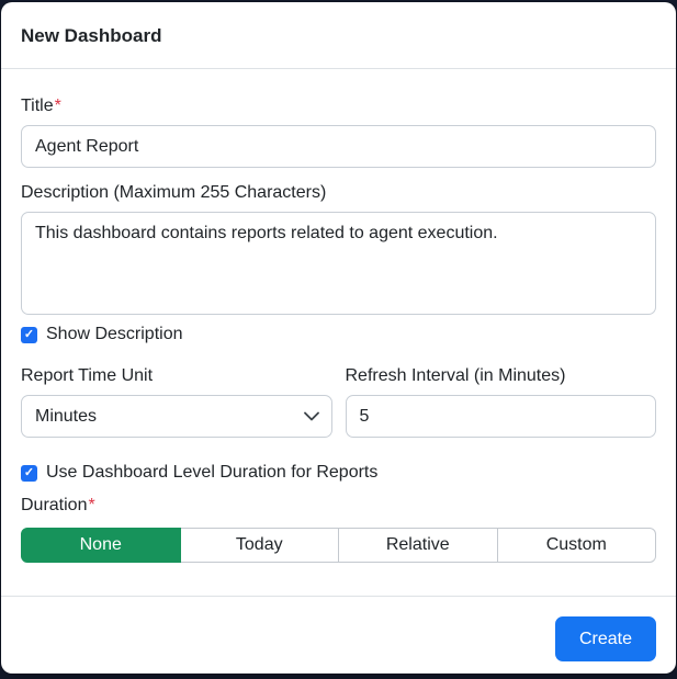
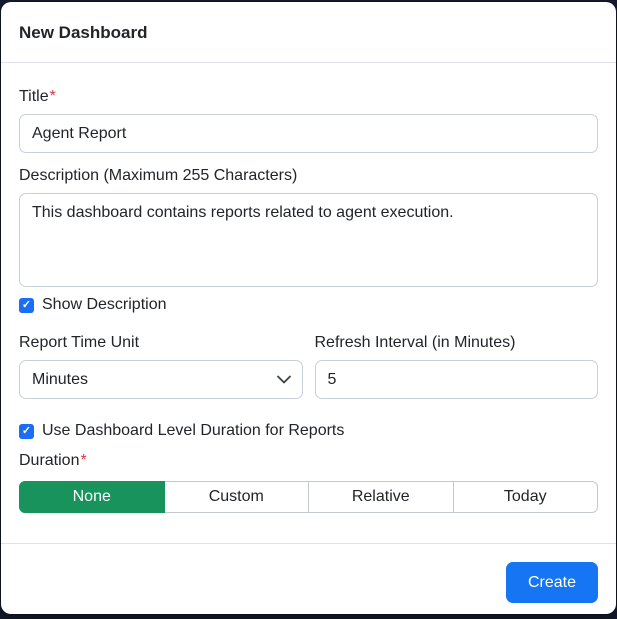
  New Dashboard
  Title*
  Agent Report
  Description (Maximum 255 Characters)
  This dashboard contains reports related to agent execution.
  ✓
  Show Description
  Report Time Unit
  Minutes
  Refresh Interval (in Minutes)
  5
  ✓
  Use Dashboard Level Duration for Reports
  Duration*
  None
- Today
+ Custom
  Relative
- Custom
+ Today
  Create
